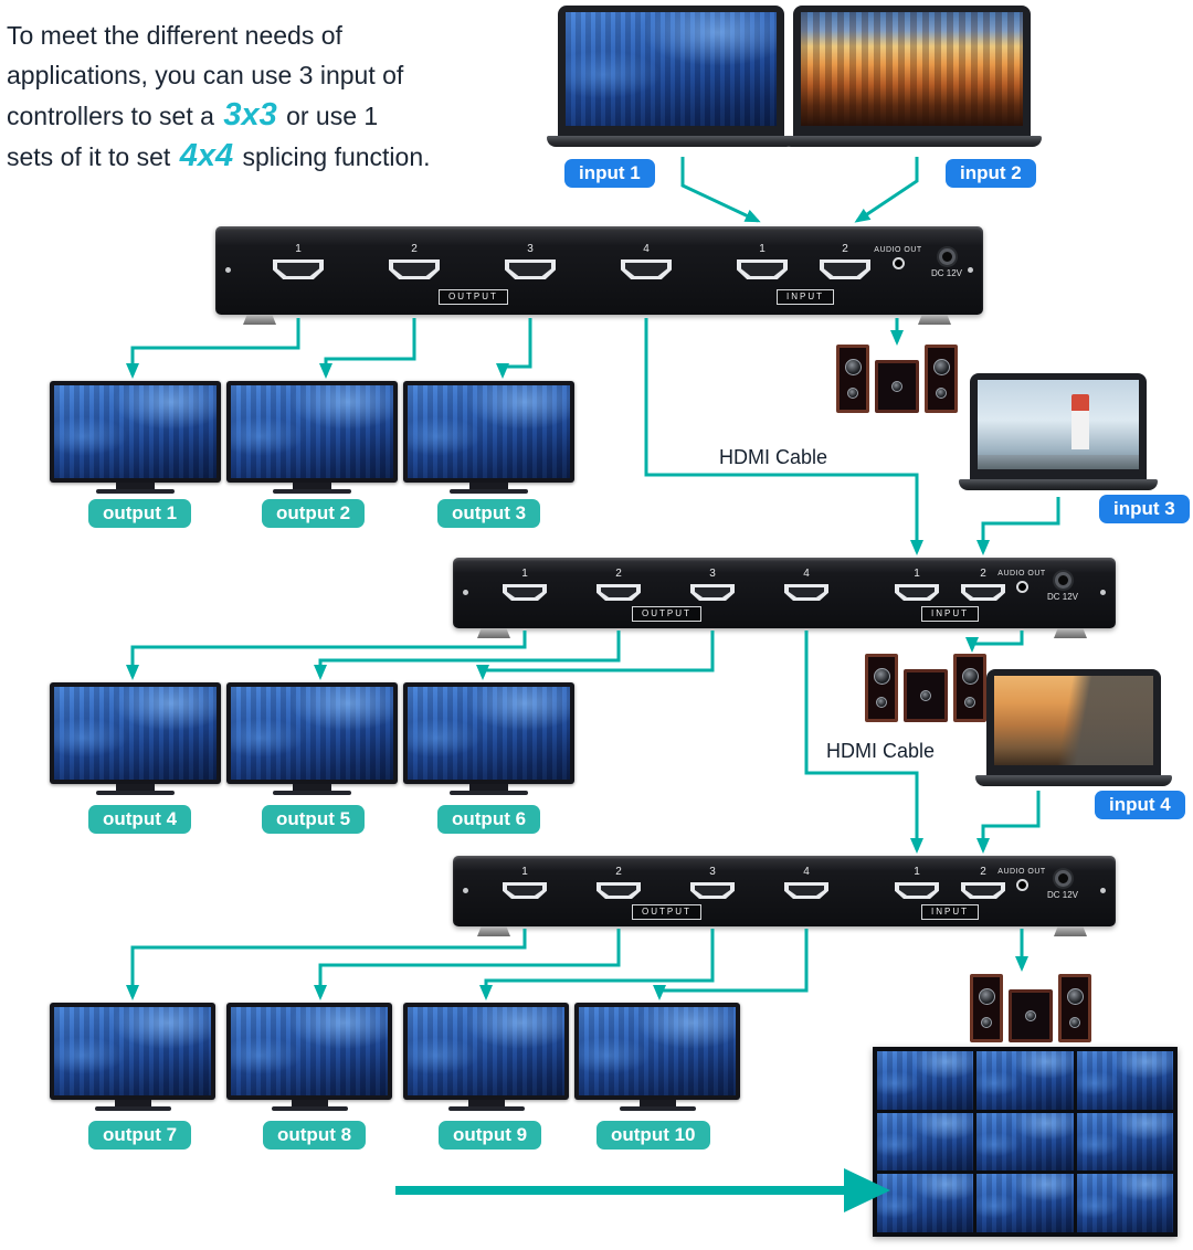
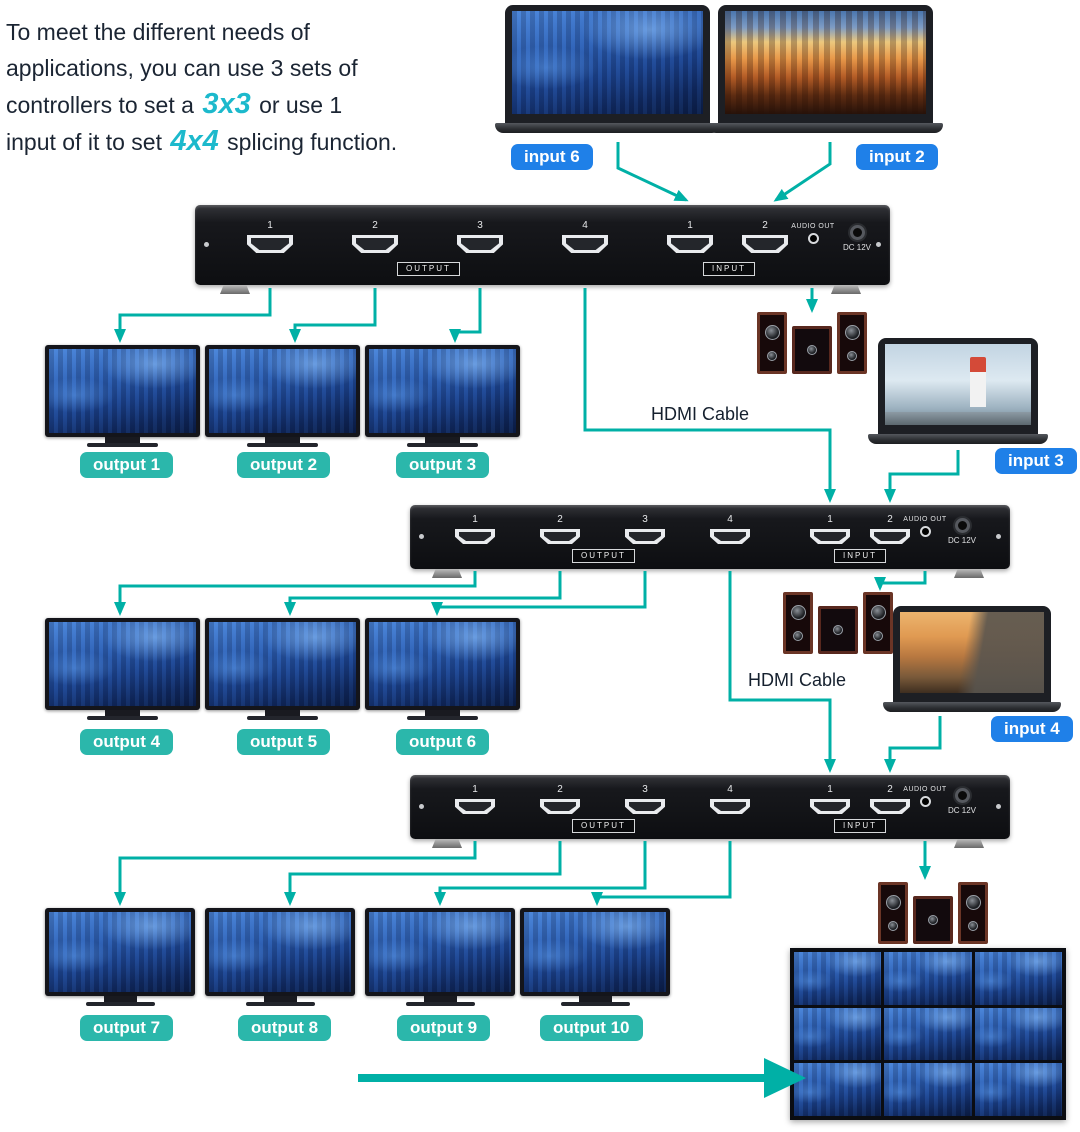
  To meet the different needs of
- applications, you can use 3 input of
+ applications, you can use 3 sets of
  controllers to set a 3x3 or use 1
- sets of it to set 4x4 splicing function.
+ input of it to set 4x4 splicing function.
- input 1
+ input 6
  input 2
  input 3
  input 4
  1
  2
  3
  4
  1
  2
  OUTPUT
  INPUT
  DC 12V
  1
  2
  3
  4
  1
  2
  OUTPUT
  INPUT
  DC 12V
  1
  2
  3
  4
  1
  2
  OUTPUT
  INPUT
  DC 12V
  output 1
  output 2
  output 3
  output 4
  output 5
  output 6
  output 7
  output 8
  output 9
  output 10
  HDMI Cable
  HDMI Cable
